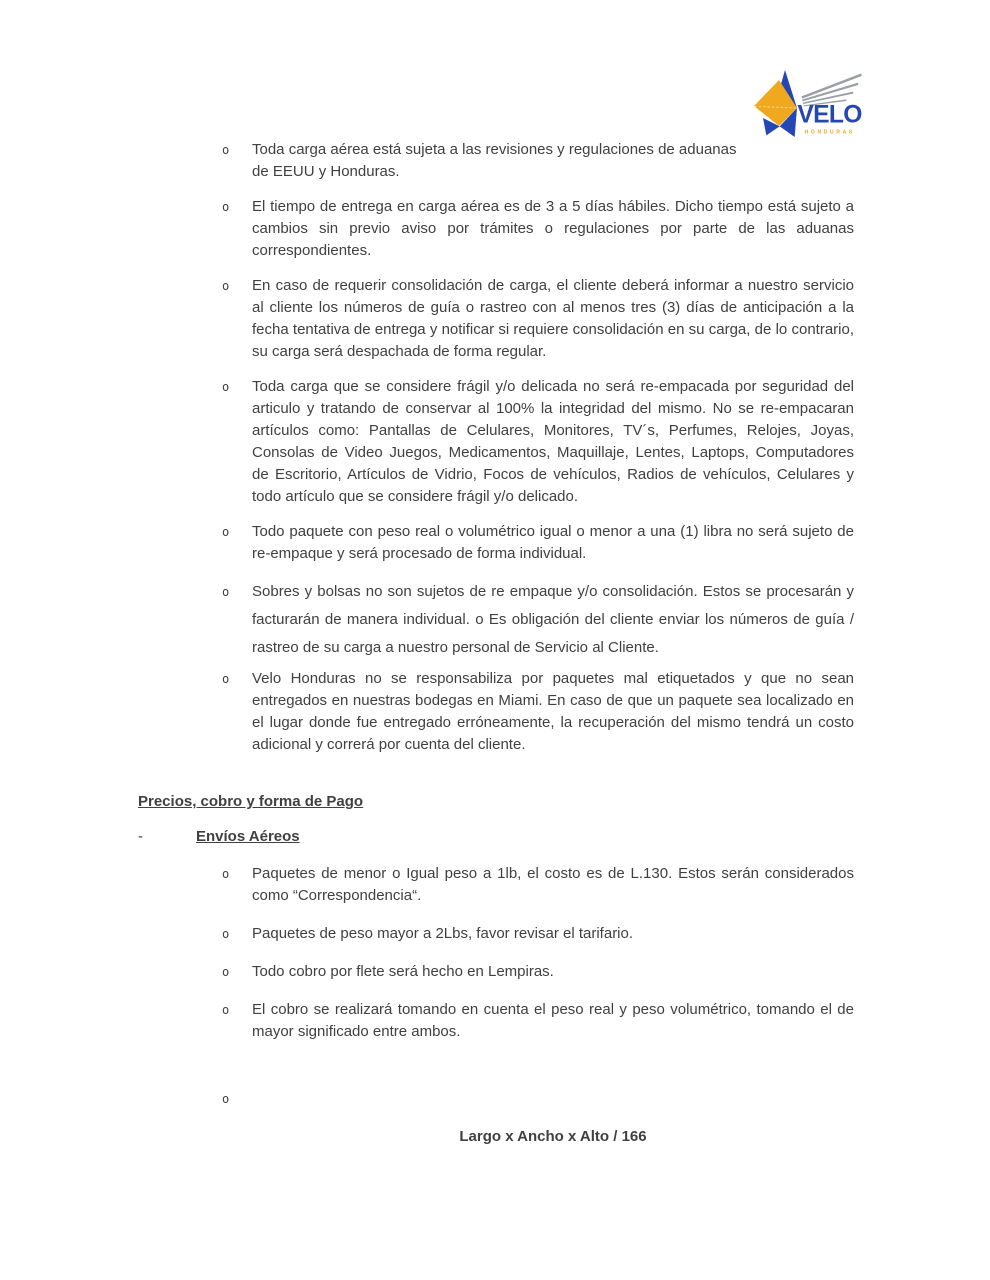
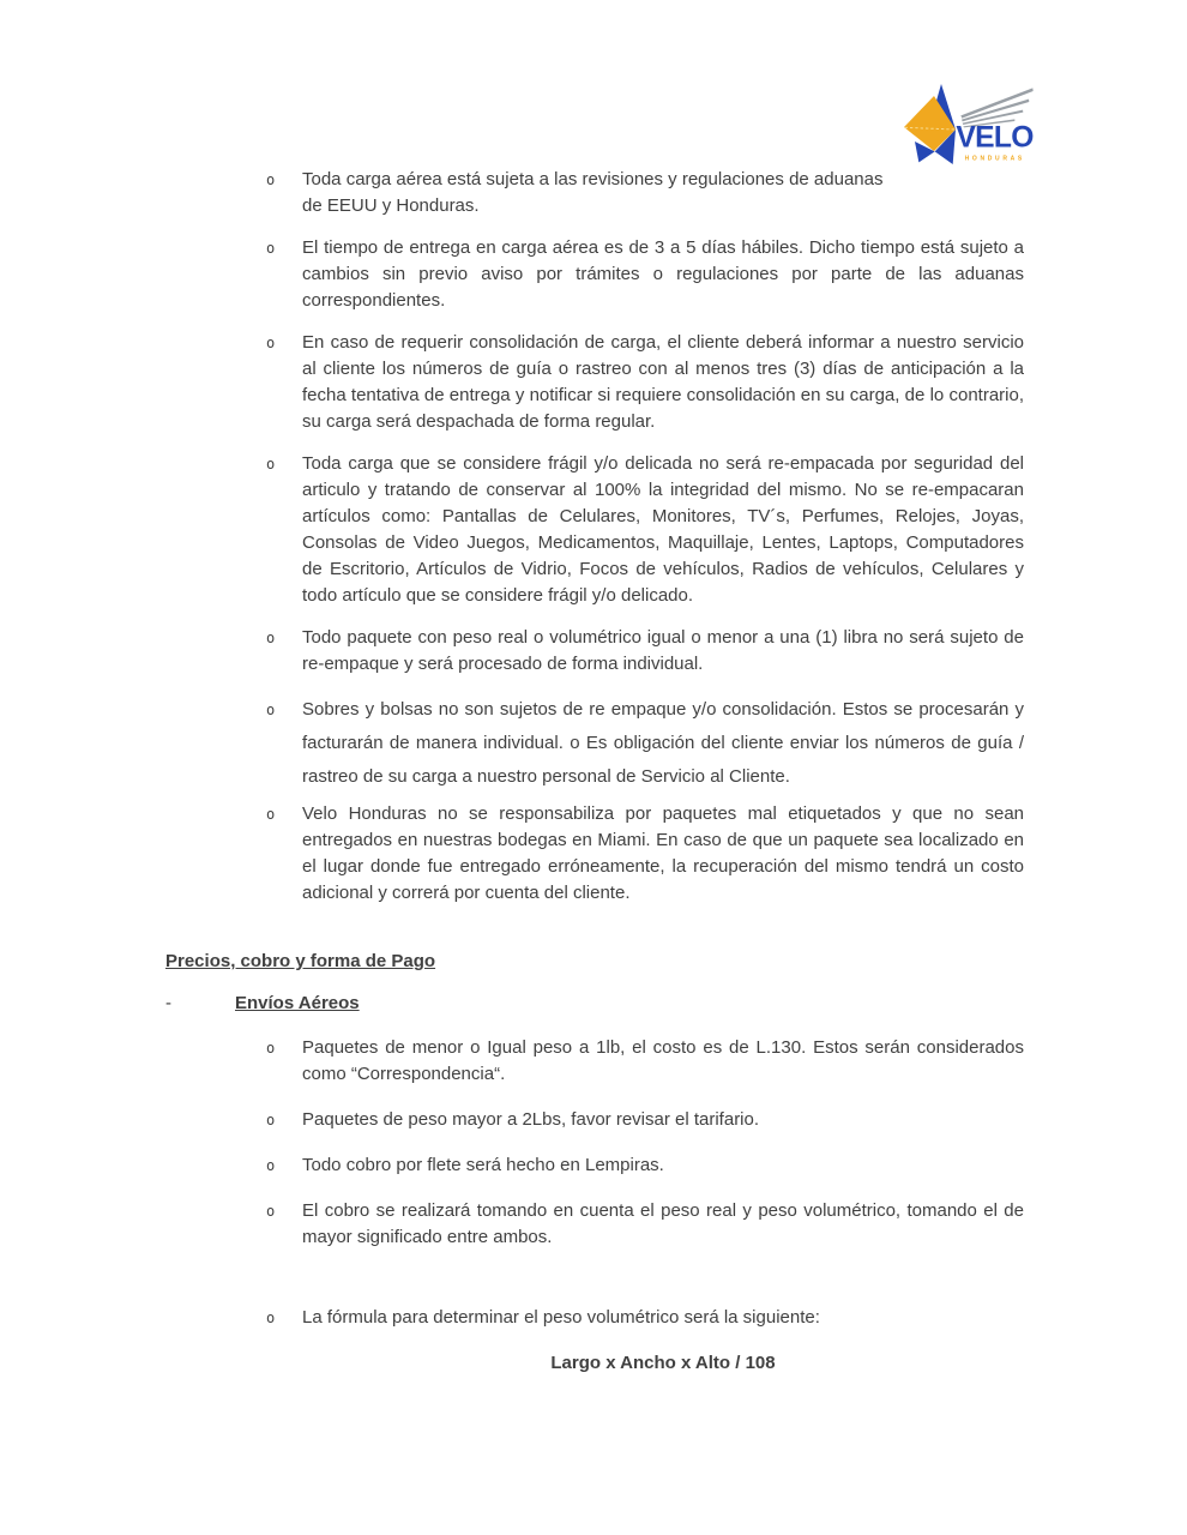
  VELO
  o
  Toda carga aérea está sujeta a las revisiones y regulaciones de aduanas
  de EEUU y Honduras.
  o
  El tiempo de entrega en carga aérea es de 3 a 5 días hábiles. Dicho tiempo está sujeto a cambios sin previo aviso por trámites o regulaciones por parte de las aduanas correspondientes.
  o
  En caso de requerir consolidación de carga, el cliente deberá informar a nuestro servicio al cliente los números de guía o rastreo con al menos tres (3) días de anticipación a la fecha tentativa de entrega y notificar si requiere consolidación en su carga, de lo contrario, su carga será despachada de forma regular.
  o
  Toda carga que se considere frágil y/o delicada no será re-empacada por seguridad del articulo y tratando de conservar al 100% la integridad del mismo. No se re-empacaran artículos como: Pantallas de Celulares, Monitores, TV´s, Perfumes, Relojes, Joyas, Consolas de Video Juegos, Medicamentos, Maquillaje, Lentes, Laptops, Computadores de Escritorio, Artículos de Vidrio, Focos de vehículos, Radios de vehículos, Celulares y todo artículo que se considere frágil y/o delicado.
  o
  Todo paquete con peso real o volumétrico igual o menor a una (1) libra no será sujeto de re-empaque y será procesado de forma individual.
  o
  Sobres y bolsas no son sujetos de re empaque y/o consolidación. Estos se procesarán y facturarán de manera individual. o Es obligación del cliente enviar los números de guía / rastreo de su carga a nuestro personal de Servicio al Cliente.
  o
  Velo Honduras no se responsabiliza por paquetes mal etiquetados y que no sean entregados en nuestras bodegas en Miami. En caso de que un paquete sea localizado en el lugar donde fue entregado erróneamente, la recuperación del mismo tendrá un costo adicional y correrá por cuenta del cliente.
  Precios, cobro y forma de Pago
  -
  Envíos Aéreos
  o
  Paquetes de menor o Igual peso a 1lb, el costo es de L.130. Estos serán considerados como “Correspondencia“.
  o
  Paquetes de peso mayor a 2Lbs, favor revisar el tarifario.
  o
  Todo cobro por flete será hecho en Lempiras.
  o
  El cobro se realizará tomando en cuenta el peso real y peso volumétrico, tomando el de mayor significado entre ambos.
  o
+ La fórmula para determinar el peso volumétrico será la siguiente:
- Largo x Ancho x Alto / 166
+ Largo x Ancho x Alto / 108
